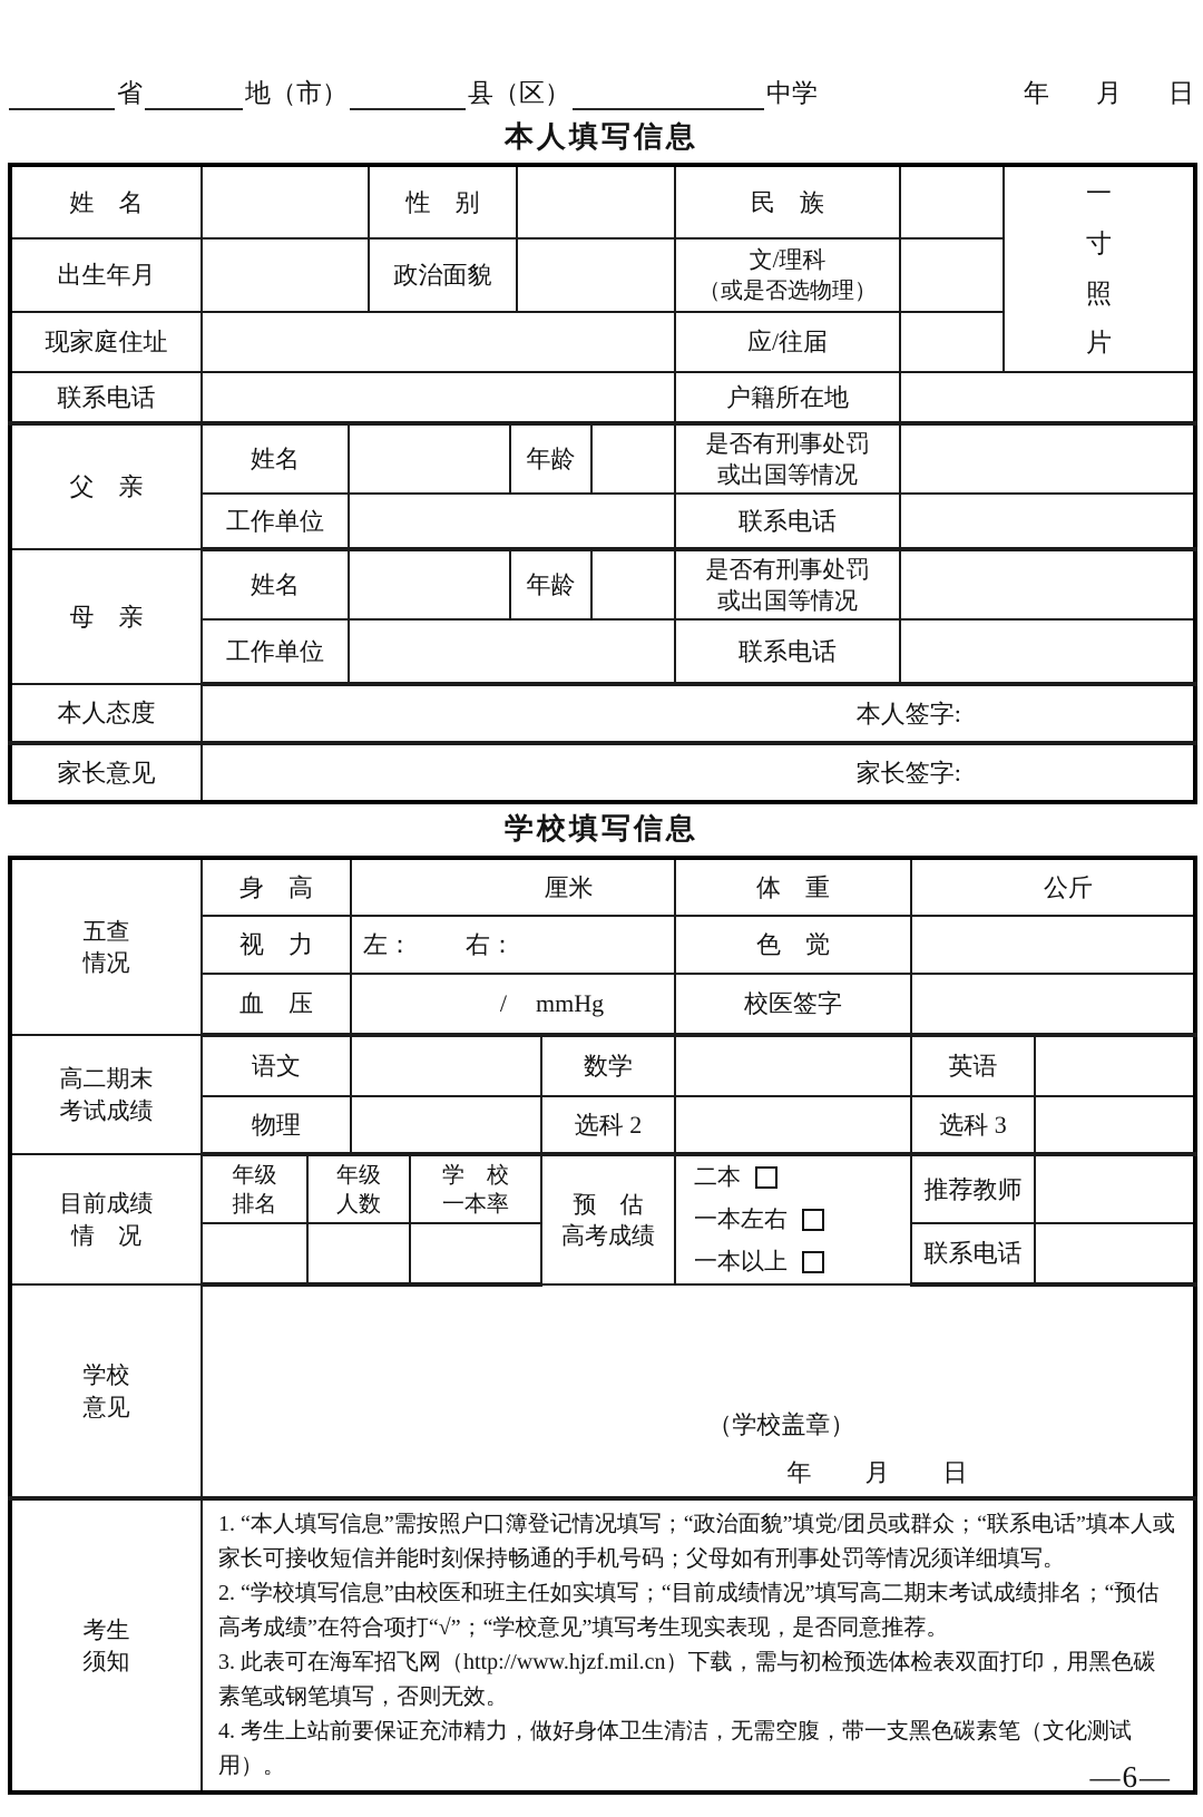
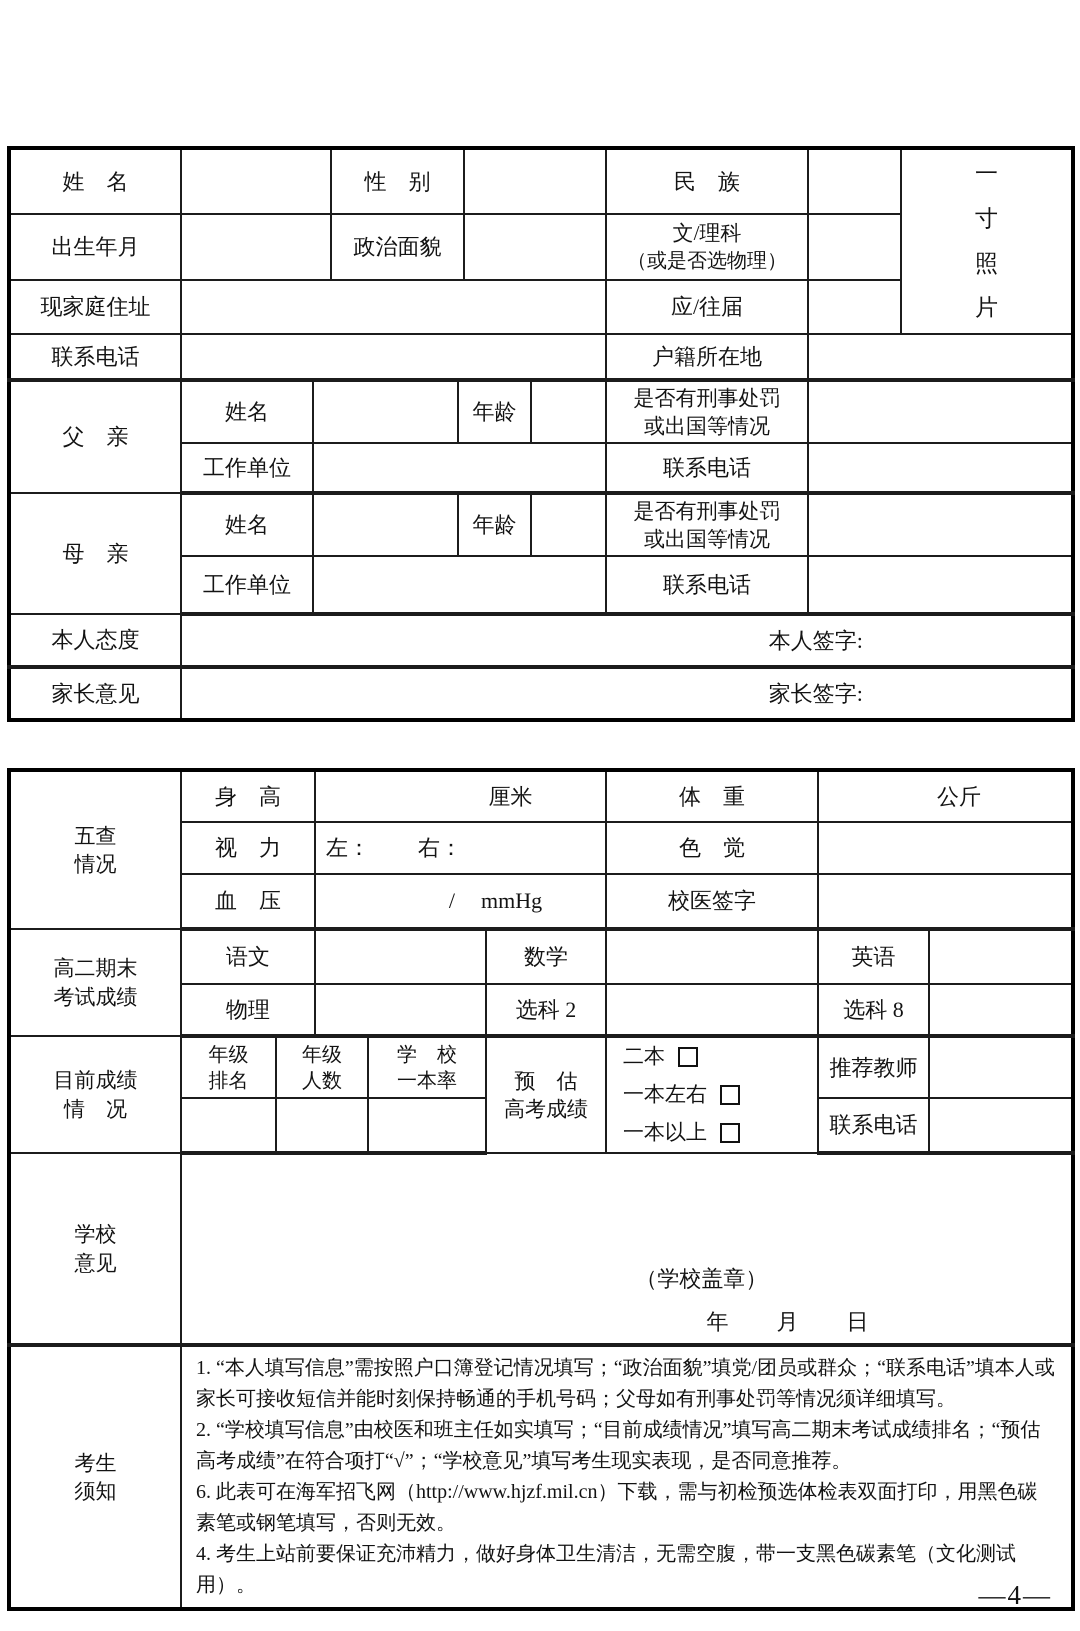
- 省
- 地（市）
- 县（区）
- 中学
- 年
- 月
- 日
- 本人填写信息
  姓 名		性 别		民 族		一寸照片
  出生年月		政治面貌		文/理科 （或是否选物理）
  现家庭住址		应/往届
  联系电话		户籍所在地
  父 亲	姓名		年龄		是否有刑事处罚 或出国等情况
  工作单位		联系电话
  母 亲	姓名		年龄		是否有刑事处罚 或出国等情况
  工作单位		联系电话
  本人态度	本人签字:
  家长意见	家长签字:
- 学校填写信息
  五查 情况	身 高	厘米	体 重	公斤
  视 力	左： 右：	色 觉
  血 压	/ mmHg	校医签字
  高二期末 考试成绩	语文		数学		英语
- 物理		选科 2		选科 3
+ 物理		选科 2		选科 8
  目前成绩 情 况	年级 排名	年级 人数	学 校 一本率	预 估 高考成绩	二本 一本左右 一本以上	推荐教师
  			联系电话
  学校 意见	（学校盖章） 年 月 日
- 考生 须知	1. “本人填写信息”需按照户口簿登记情况填写；“政治面貌”填党/团员或群众；“联系电话”填本人或家长可接收短信并能时刻保持畅通的手机号码；父母如有刑事处罚等情况须详细填写。 2. “学校填写信息”由校医和班主任如实填写；“目前成绩情况”填写高二期末考试成绩排名；“预估高考成绩”在符合项打“√”；“学校意见”填写考生现实表现，是否同意推荐。 3. 此表可在海军招飞网（http://www.hjzf.mil.cn）下载，需与初检预选体检表双面打印，用黑色碳素笔或钢笔填写，否则无效。 4. 考生上站前要保证充沛精力，做好身体卫生清洁，无需空腹，带一支黑色碳素笔（文化测试用）。
+ 考生 须知	1. “本人填写信息”需按照户口簿登记情况填写；“政治面貌”填党/团员或群众；“联系电话”填本人或家长可接收短信并能时刻保持畅通的手机号码；父母如有刑事处罚等情况须详细填写。 2. “学校填写信息”由校医和班主任如实填写；“目前成绩情况”填写高二期末考试成绩排名；“预估高考成绩”在符合项打“√”；“学校意见”填写考生现实表现，是否同意推荐。 6. 此表可在海军招飞网（http://www.hjzf.mil.cn）下载，需与初检预选体检表双面打印，用黑色碳素笔或钢笔填写，否则无效。 4. 考生上站前要保证充沛精力，做好身体卫生清洁，无需空腹，带一支黑色碳素笔（文化测试用）。
- —6—
+ —4—
